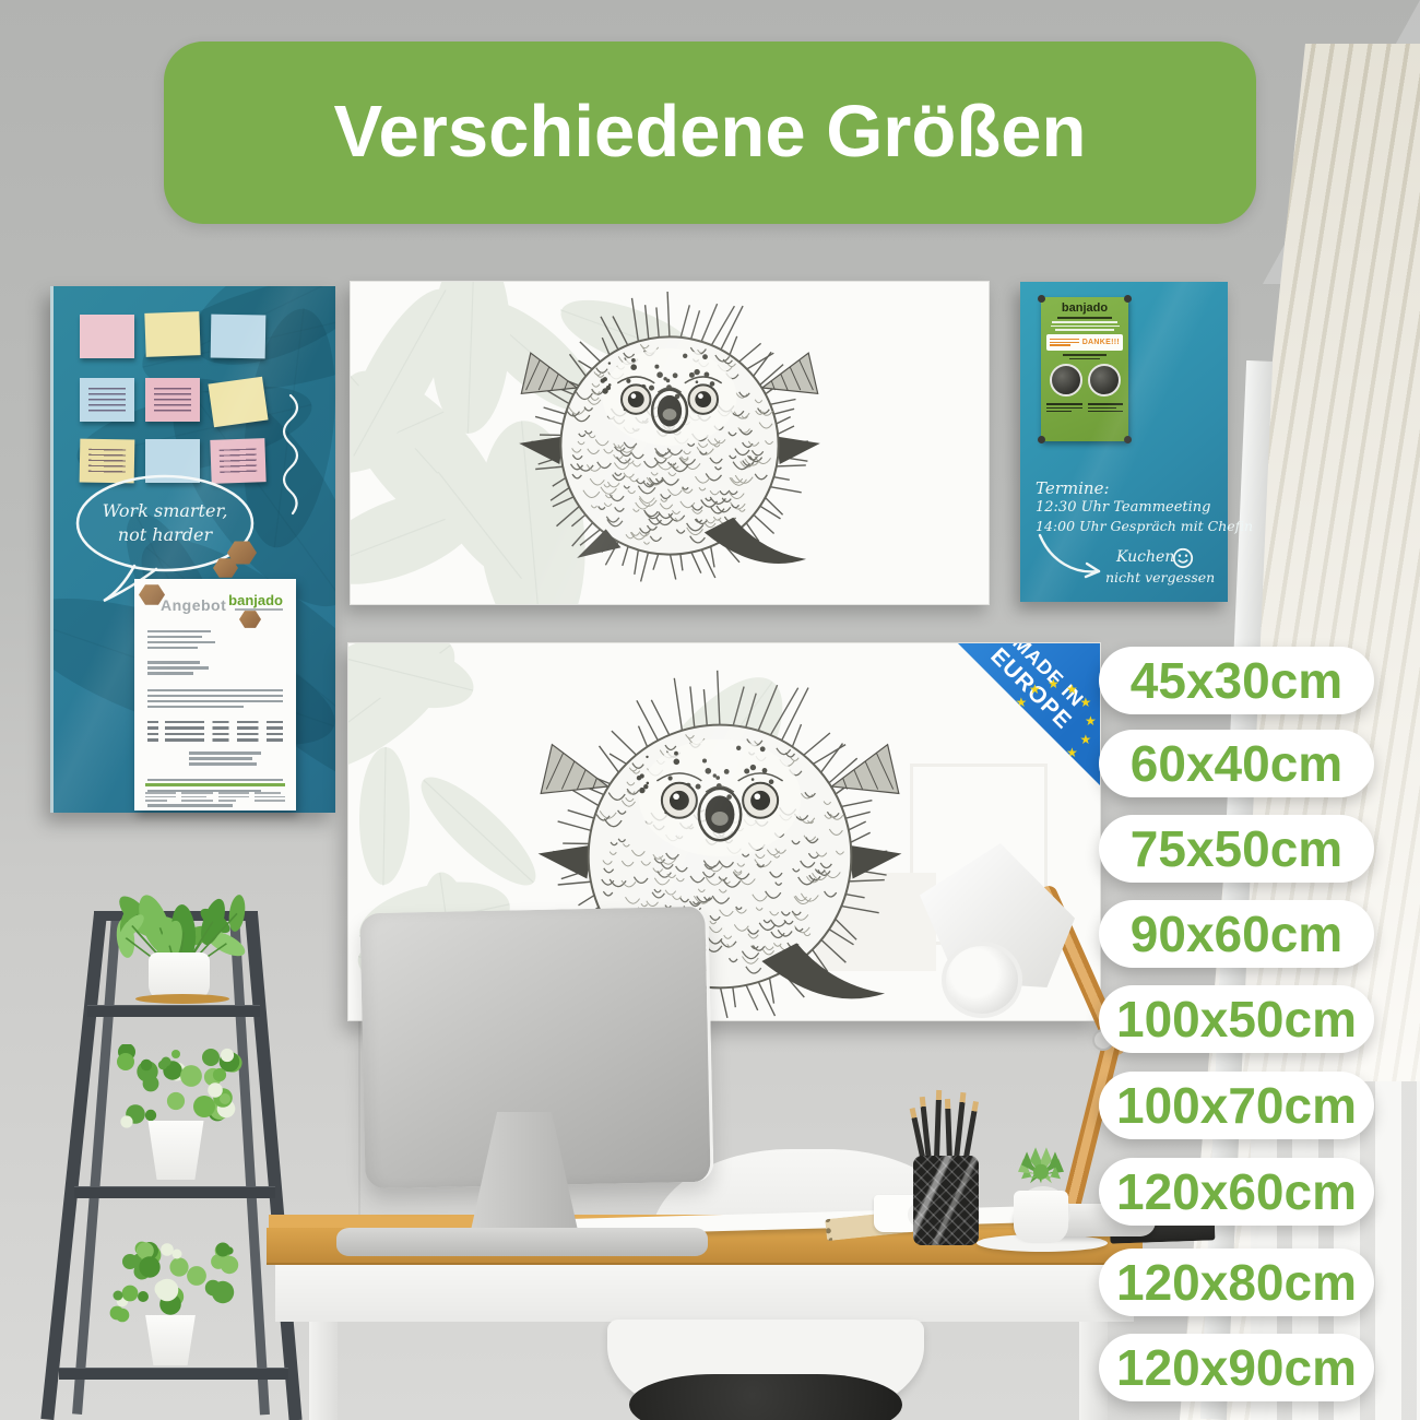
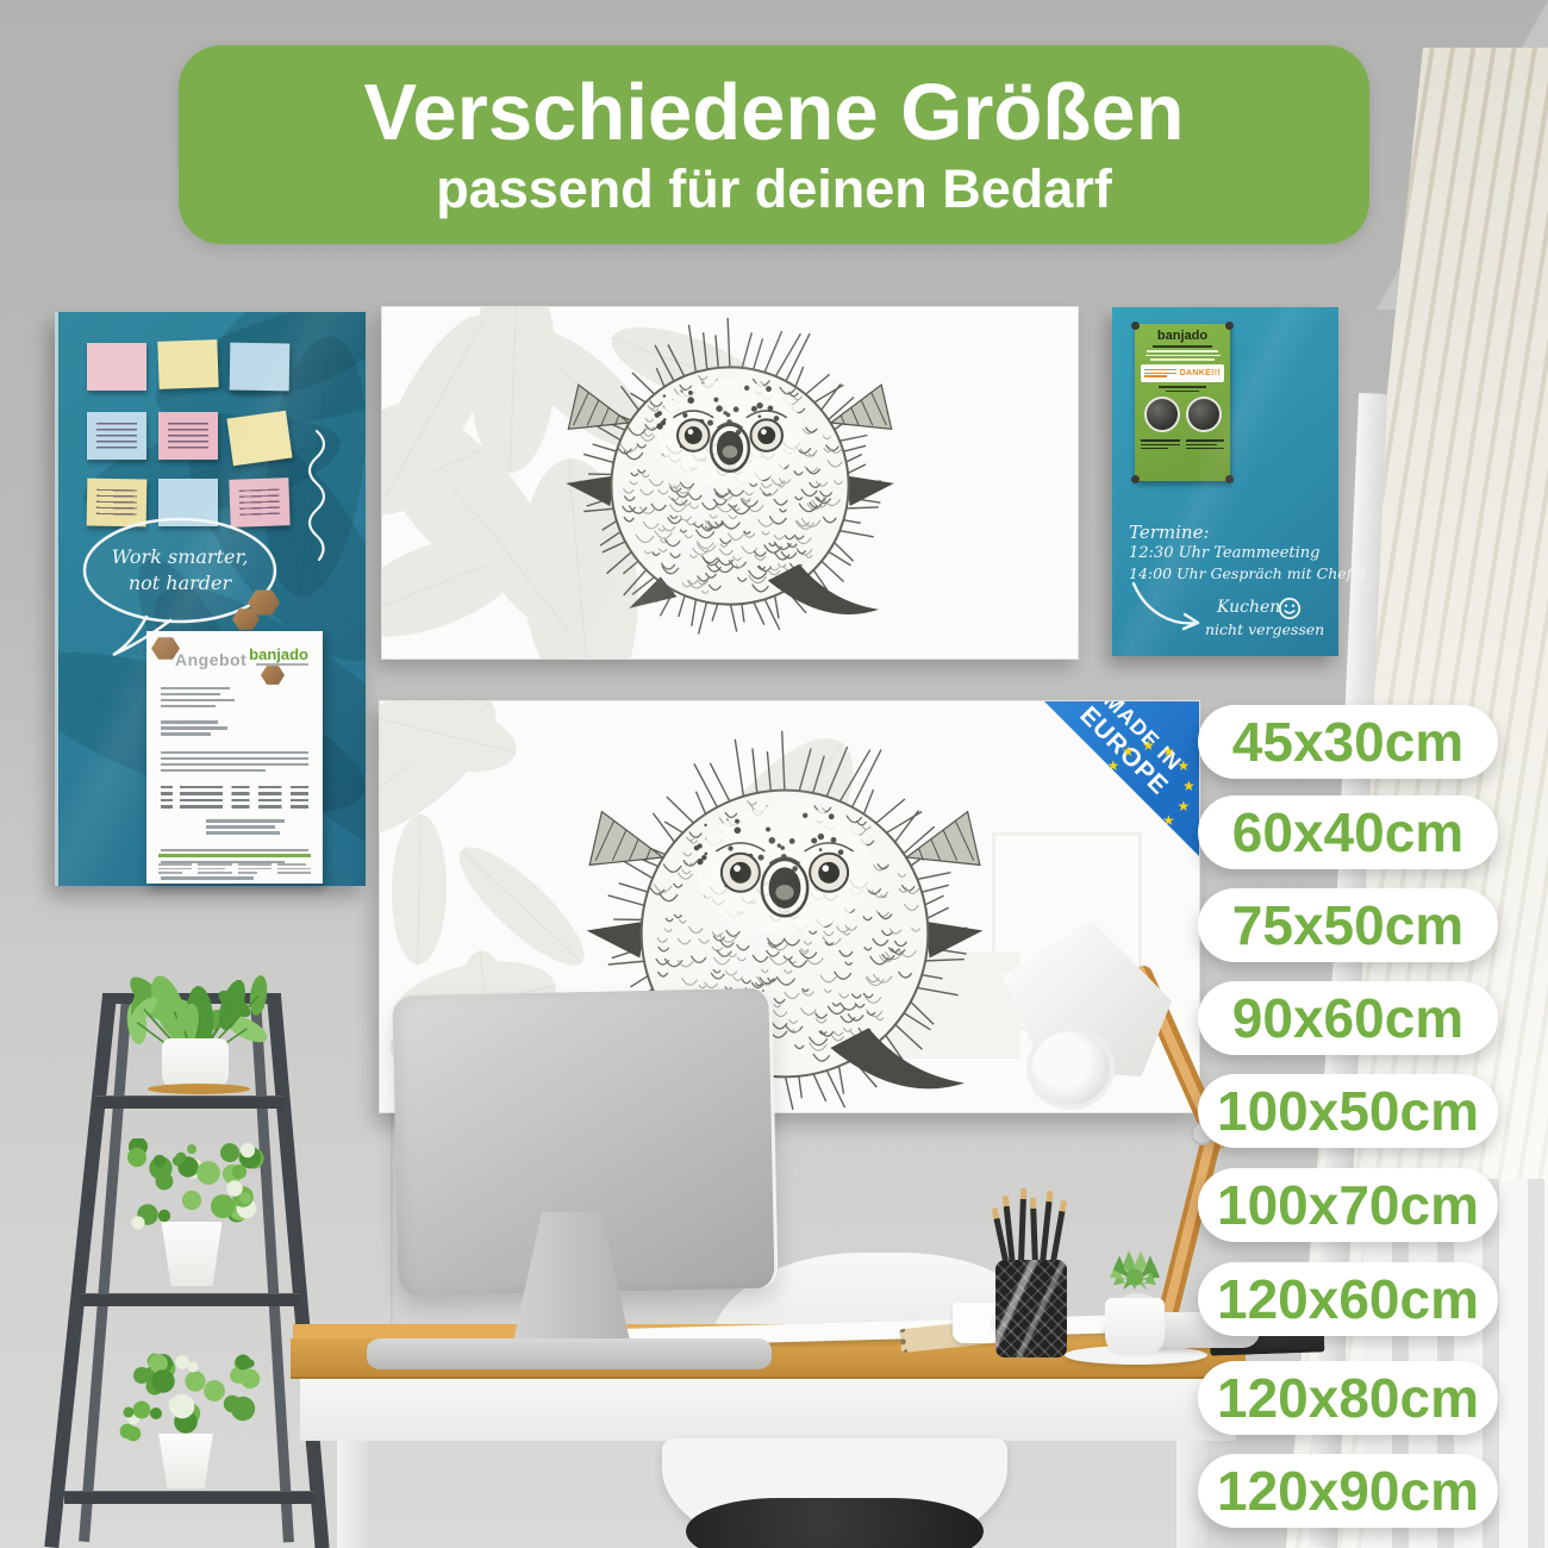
  Verschiedene Größen
+ passend für deinen Bedarf
  45x30cm
  60x40cm
  75x50cm
  90x60cm
  100x50cm
  100x70cm
  120x60cm
  120x80cm
  120x90cm
